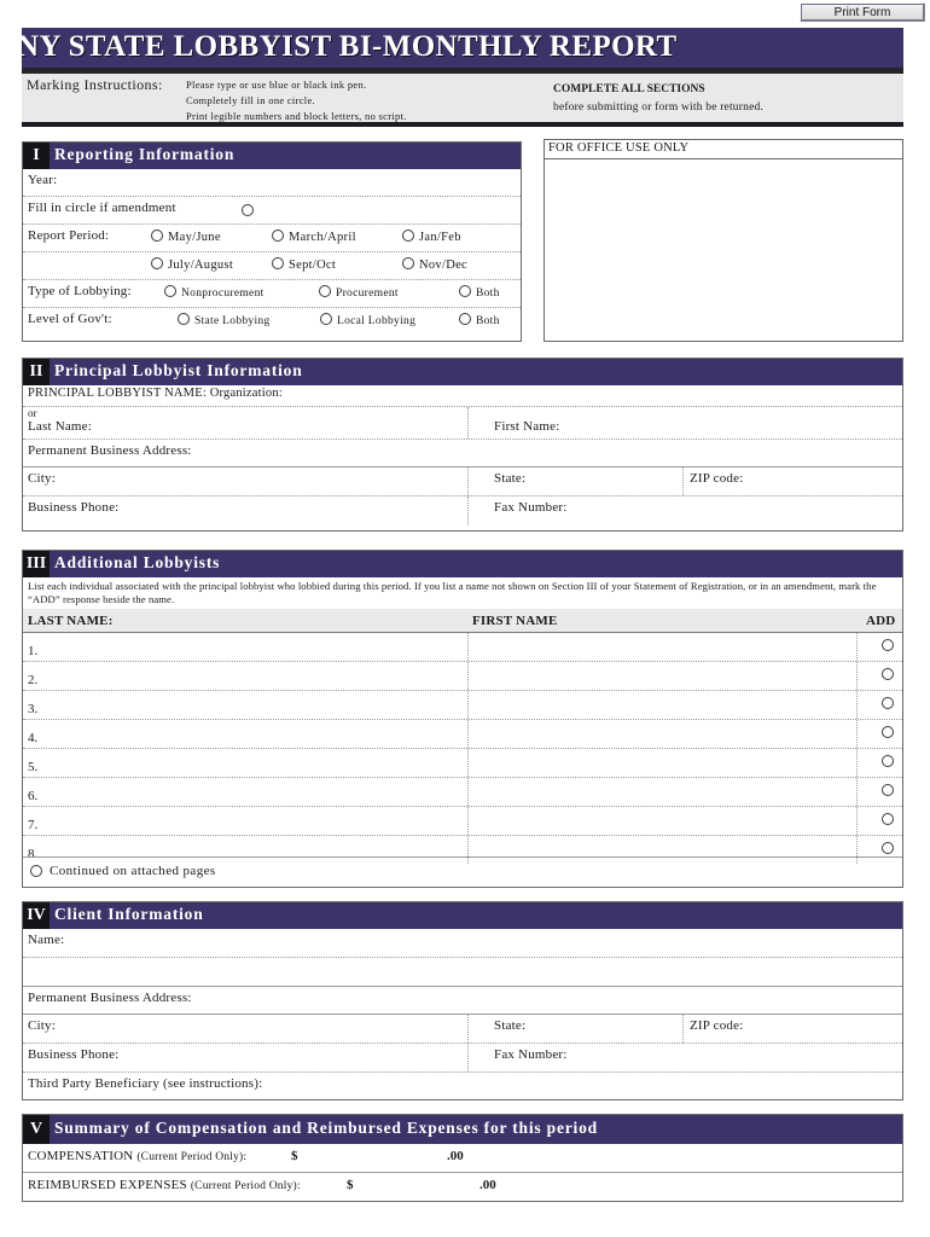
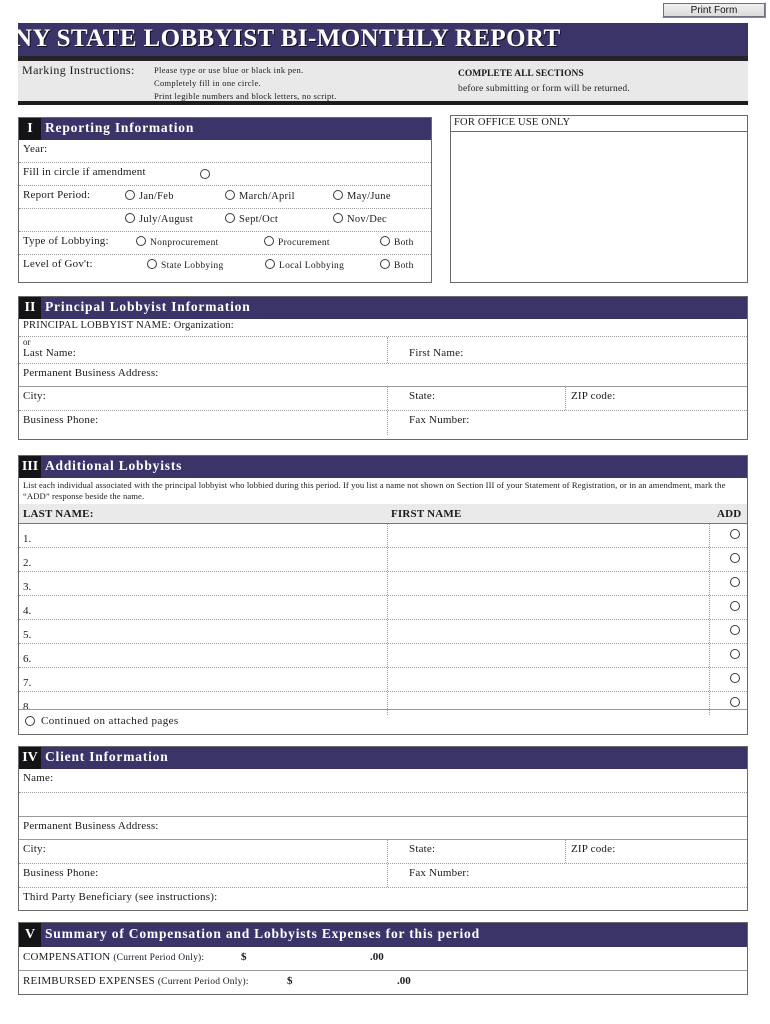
  Print Form
  NY STATE LOBBYIST BI-MONTHLY REPORT
  Marking Instructions:
  Please type or use blue or black ink pen.
  Completely fill in one circle.
  Print legible numbers and block letters, no script.
  COMPLETE ALL SECTIONS
- before submitting or form with be returned.
+ before submitting or form will be returned.
  I
  Reporting Information
  Year:
  Fill in circle if amendment
  Report Period:
- May/June
+ Jan/Feb
  March/April
- Jan/Feb
+ May/June
  July/August
  Sept/Oct
  Nov/Dec
  Type of Lobbying:
  Nonprocurement
  Procurement
  Both
  Level of Gov't:
  State Lobbying
  Local Lobbying
  Both
  FOR OFFICE USE ONLY
  II
  Principal Lobbyist Information
  PRINCIPAL LOBBYIST NAME: Organization:
  or
  Last Name:
  First Name:
  Permanent Business Address:
  City:
  State:
  ZIP code:
  Business Phone:
  Fax Number:
  III
  Additional Lobbyists
  List each individual associated with the principal lobbyist who lobbied during this period. If you list a name not shown on Section III of your Statement of Registration, or in an amendment, mark the “ADD” response beside the name.
  LAST NAME:
  FIRST NAME
  ADD
  1.
  2.
  3.
  4.
  5.
  6.
  7.
  8.
  Continued on attached pages
  IV
  Client Information
  Name:
  Permanent Business Address:
  City:
  State:
  ZIP code:
  Business Phone:
  Fax Number:
  Third Party Beneficiary (see instructions):
  V
- Summary of Compensation and Reimbursed Expenses for this period
+ Summary of Compensation and Lobbyists Expenses for this period
  COMPENSATION (Current Period Only):
  $
  .00
  REIMBURSED EXPENSES (Current Period Only):
  $
  .00
